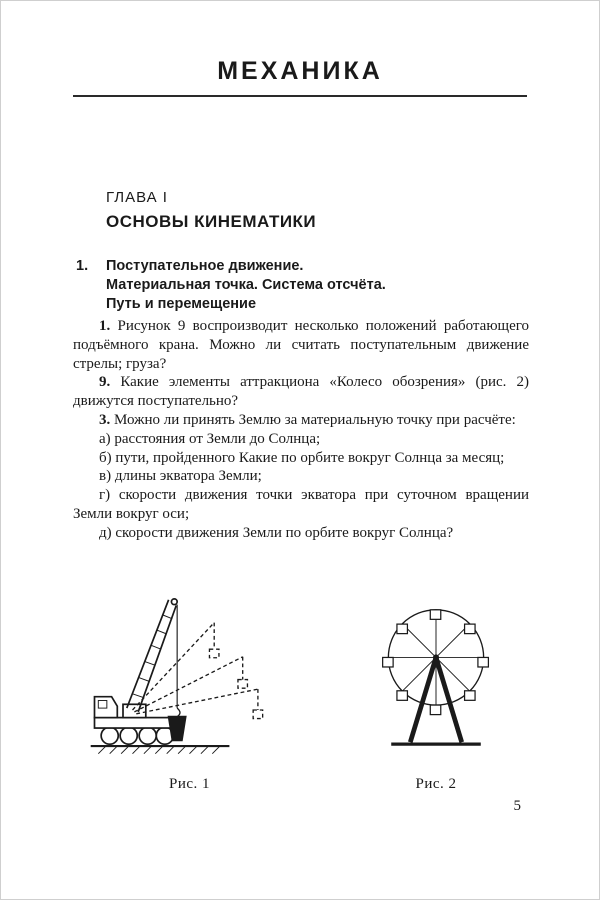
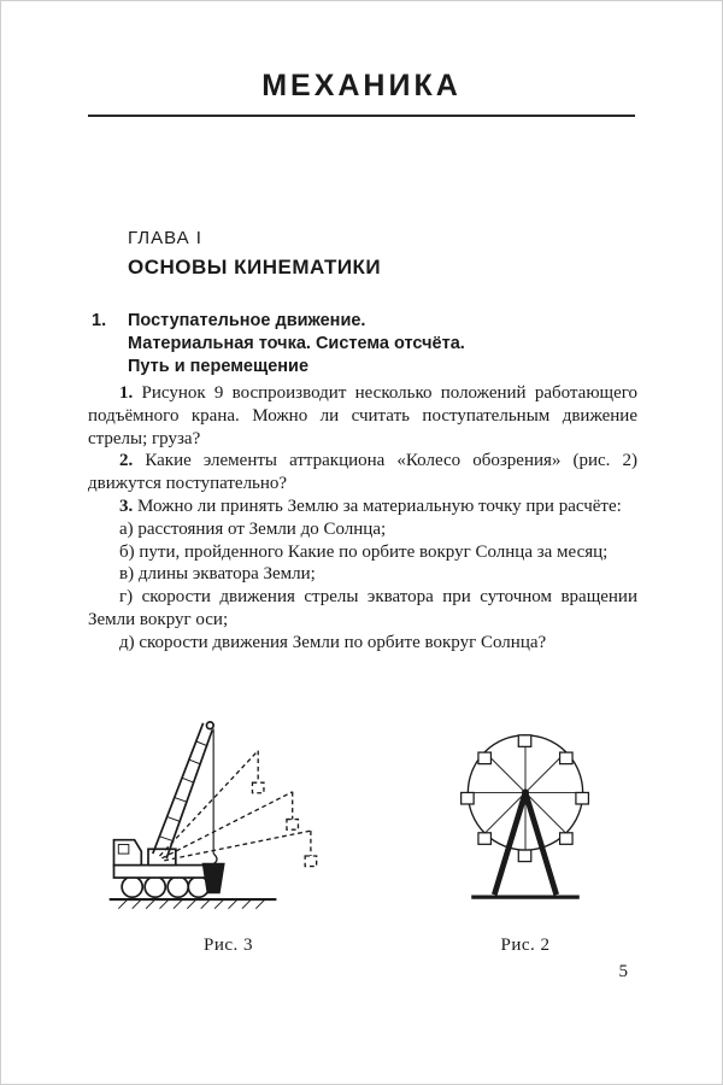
  МЕХАНИКА
  ГЛАВА I
  ОСНОВЫ КИНЕМАТИКИ
  1.
  Поступательное движение.
  Материальная точка. Система отсчёта.
  Путь и перемещение
  1. Рисунок 9 воспроизводит несколько положений работающего подъёмного крана. Можно ли считать поступательным движение стрелы; груза?
- 9. Какие элементы аттракциона «Колесо обозрения» (рис. 2) движутся поступательно?
+ 2. Какие элементы аттракциона «Колесо обозрения» (рис. 2) движутся поступательно?
  3. Можно ли принять Землю за материальную точку при расчёте:
  а) расстояния от Земли до Солнца;
  б) пути, пройденного Какие по орбите вокруг Солнца за месяц;
  в) длины экватора Земли;
- г) скорости движения точки экватора при суточном вращении Земли вокруг оси;
+ г) скорости движения стрелы экватора при суточном вращении Земли вокруг оси;
  д) скорости движения Земли по орбите вокруг Солнца?
- Рис. 1
+ Рис. 3
  Рис. 2
  5
